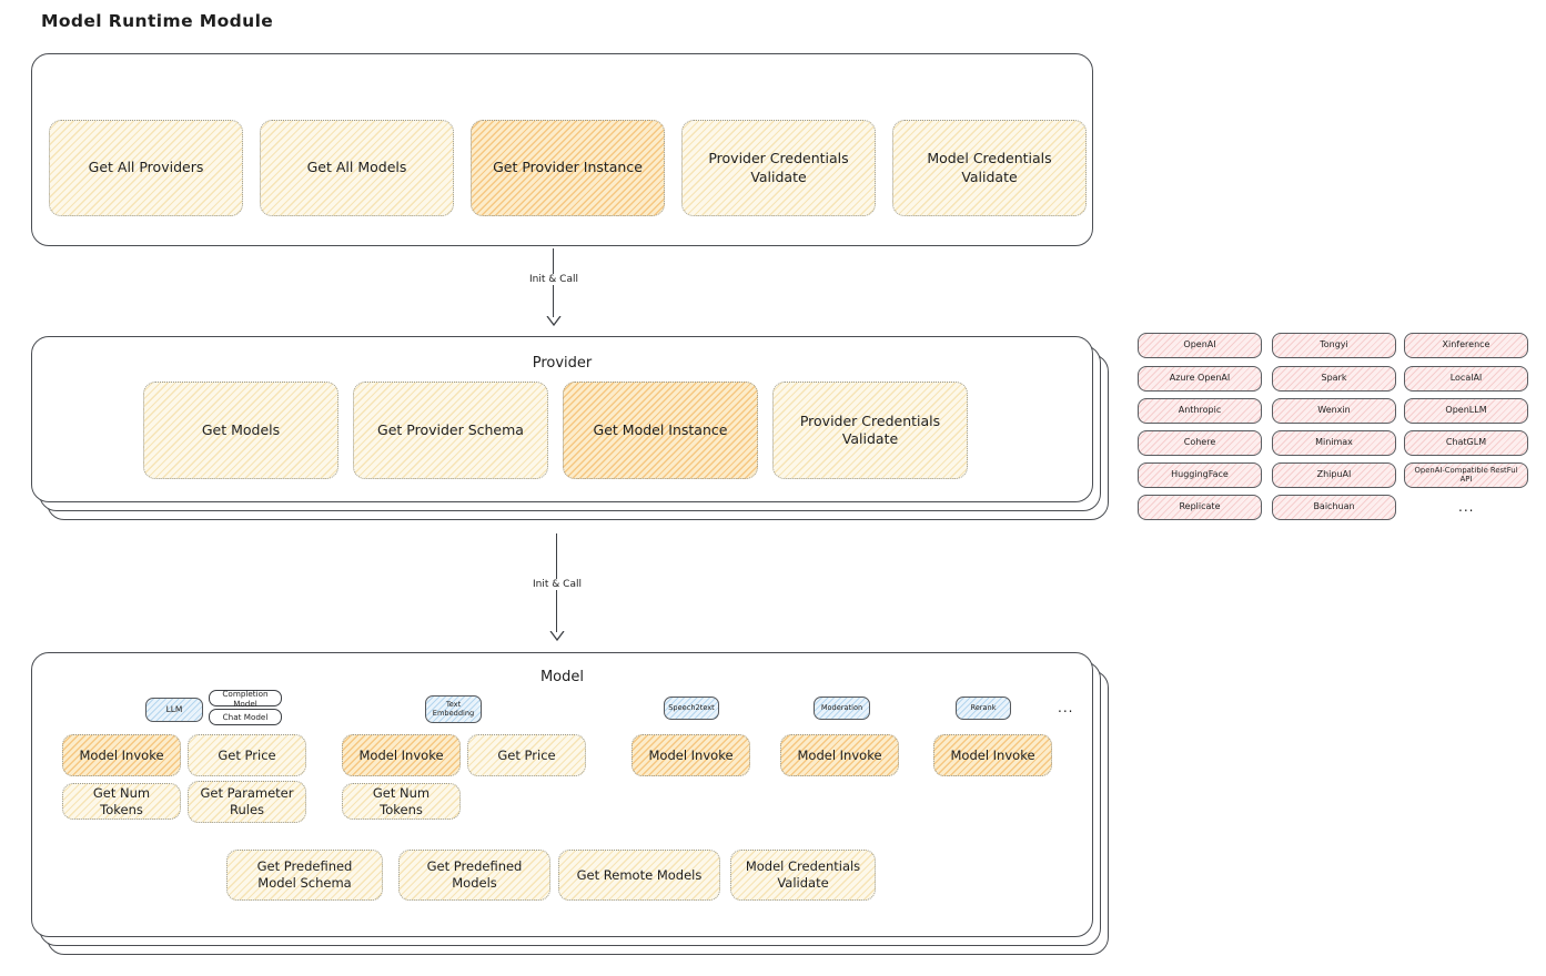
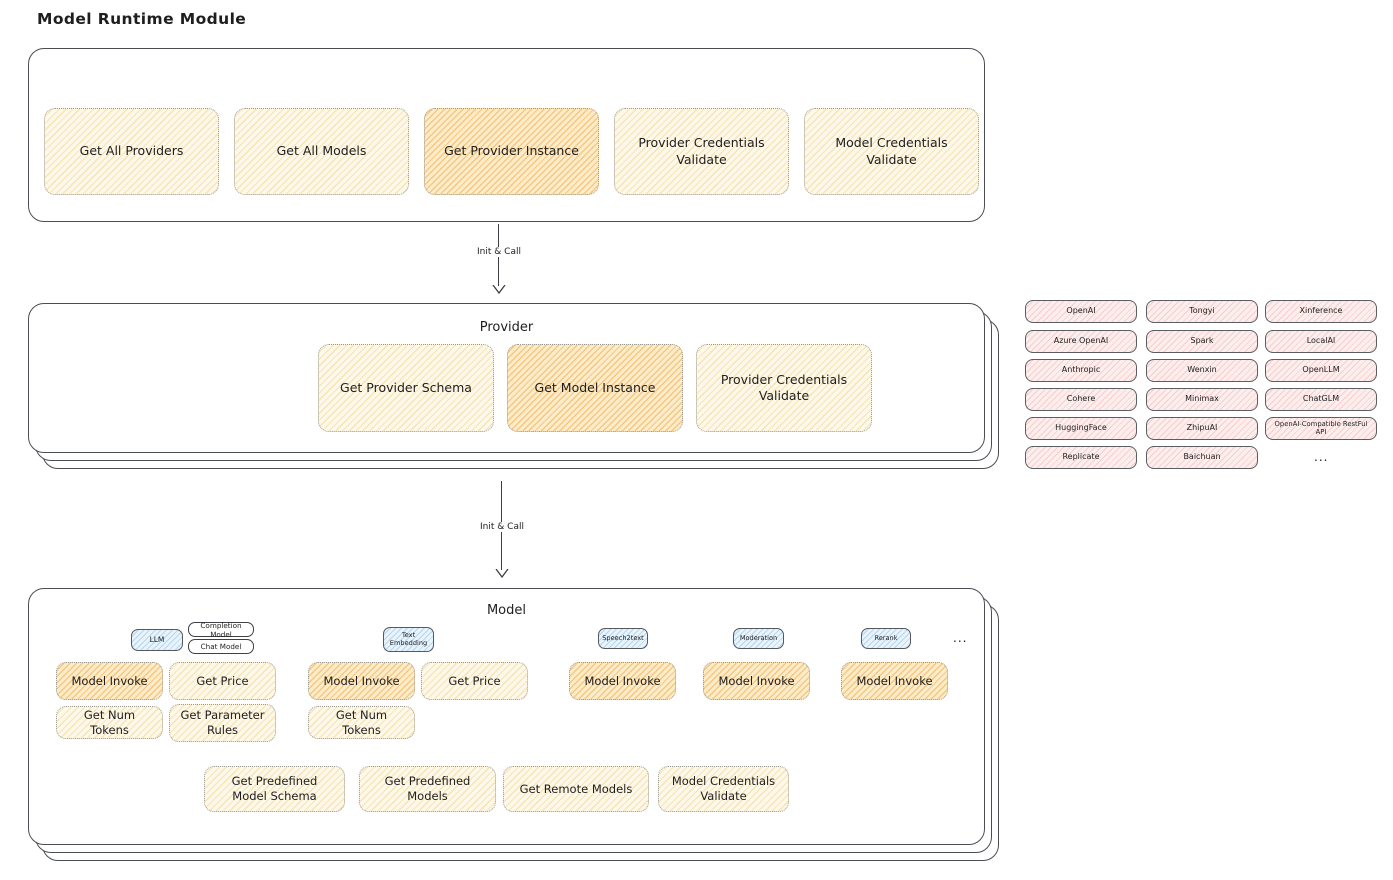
  Model Runtime Module
  Get All Providers
  Get All Models
  Get Provider Instance
  Provider Credentials Validate
  Model Credentials Validate
  Init & Call
  Provider
- Get Models
  Get Provider Schema
  Get Model Instance
  Provider Credentials Validate
  OpenAI
  Tongyi
  Xinference
  Azure OpenAI
  Spark
  LocalAI
  Anthropic
  Wenxin
  OpenLLM
  Cohere
  Minimax
  ChatGLM
  HuggingFace
  ZhipuAI
  OpenAI-Compatible RestFul API
  Replicate
  Baichuan
  ...
  Init & Call
  Model
  LLM
  Completion Model
  Chat Model
  Text Embedding
  Speech2text
  Moderation
  Rerank
  ...
  Model Invoke
  Get Price
  Model Invoke
  Get Price
  Model Invoke
  Model Invoke
  Model Invoke
  Get Num Tokens
  Get Parameter Rules
  Get Num Tokens
  Get Predefined Model Schema
  Get Predefined Models
  Get Remote Models
  Model Credentials Validate
